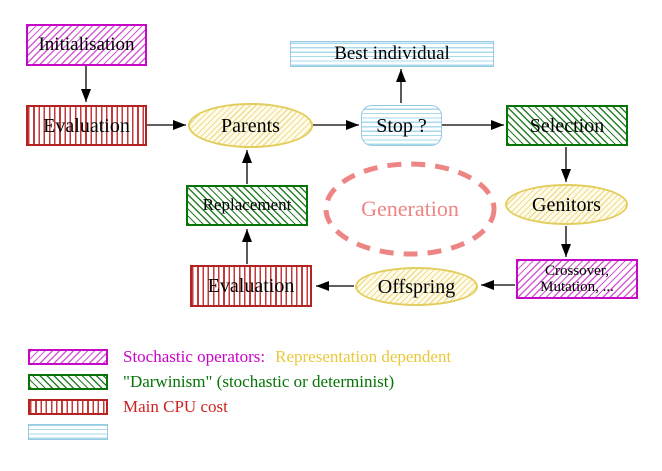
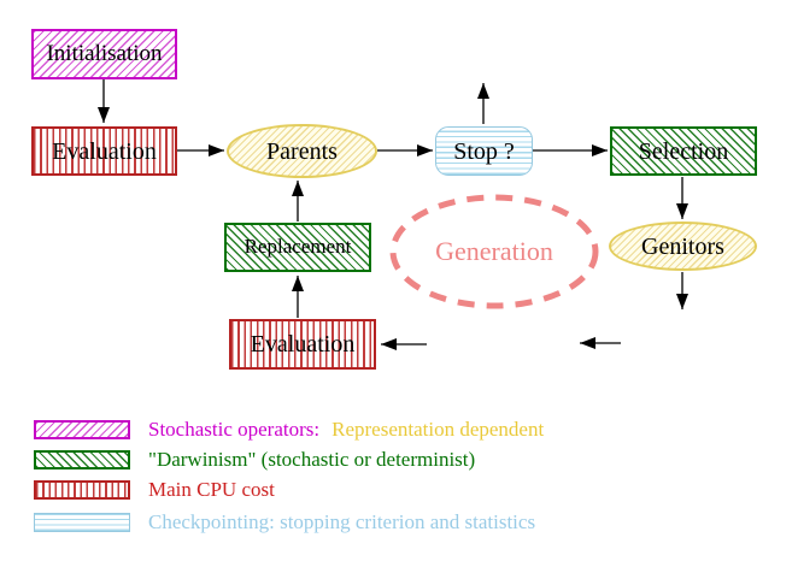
  Initialisation
  Evaluation
  Parents
- Best individual
  Stop ?
  Selection
  Genitors
- Crossover,
- Mutation, ...
- Offspring
  Evaluation
  Replacement
  Generation
  Stochastic operators: Representation dependent
  "Darwinism" (stochastic or determinist)
  Main CPU cost
+ Checkpointing: stopping criterion and statistics
